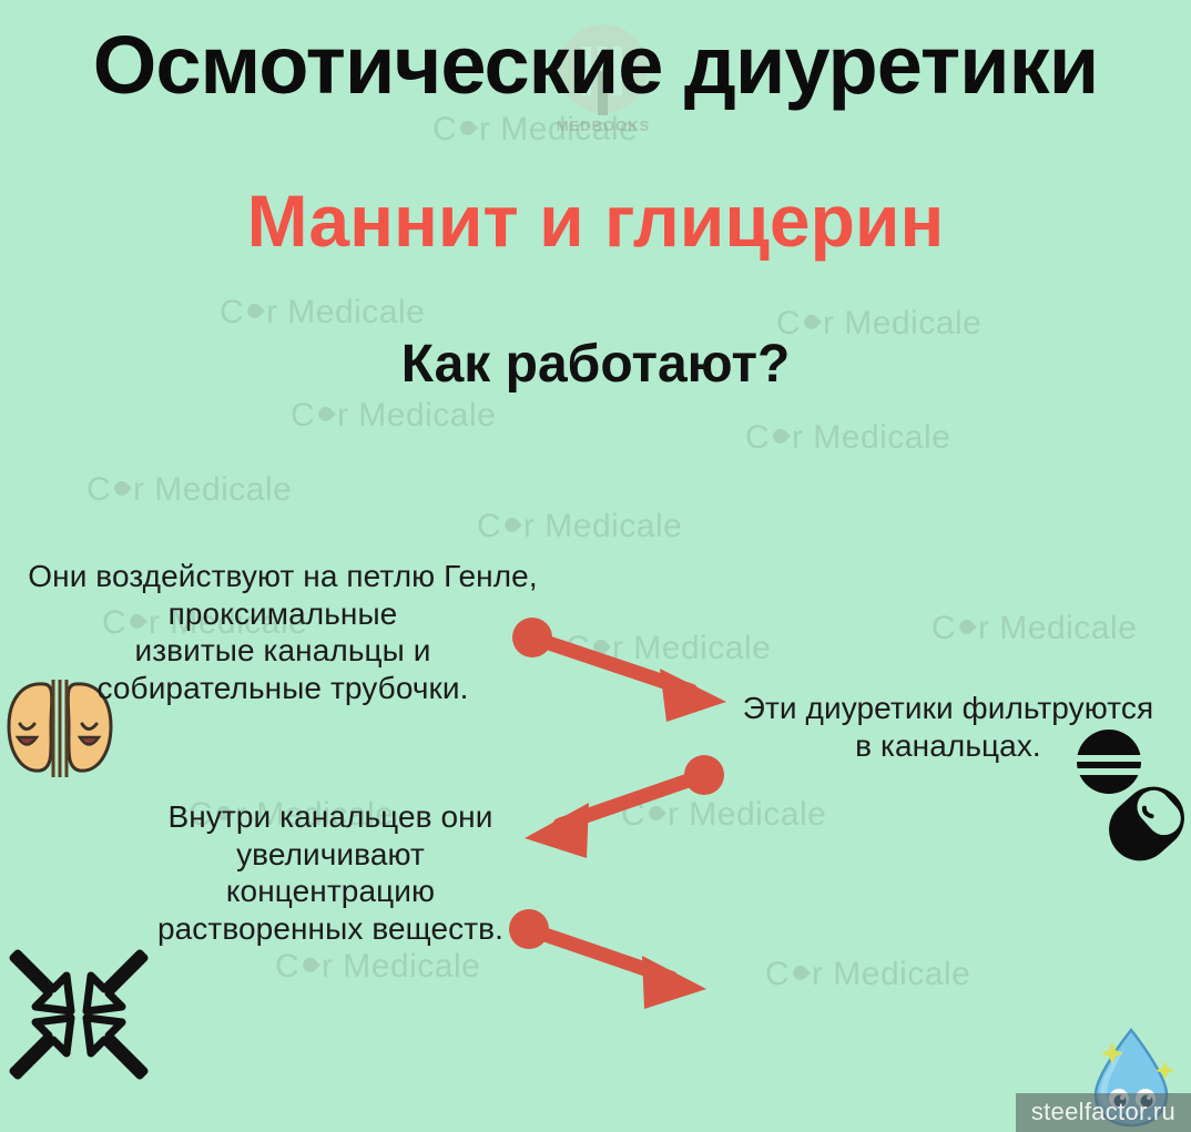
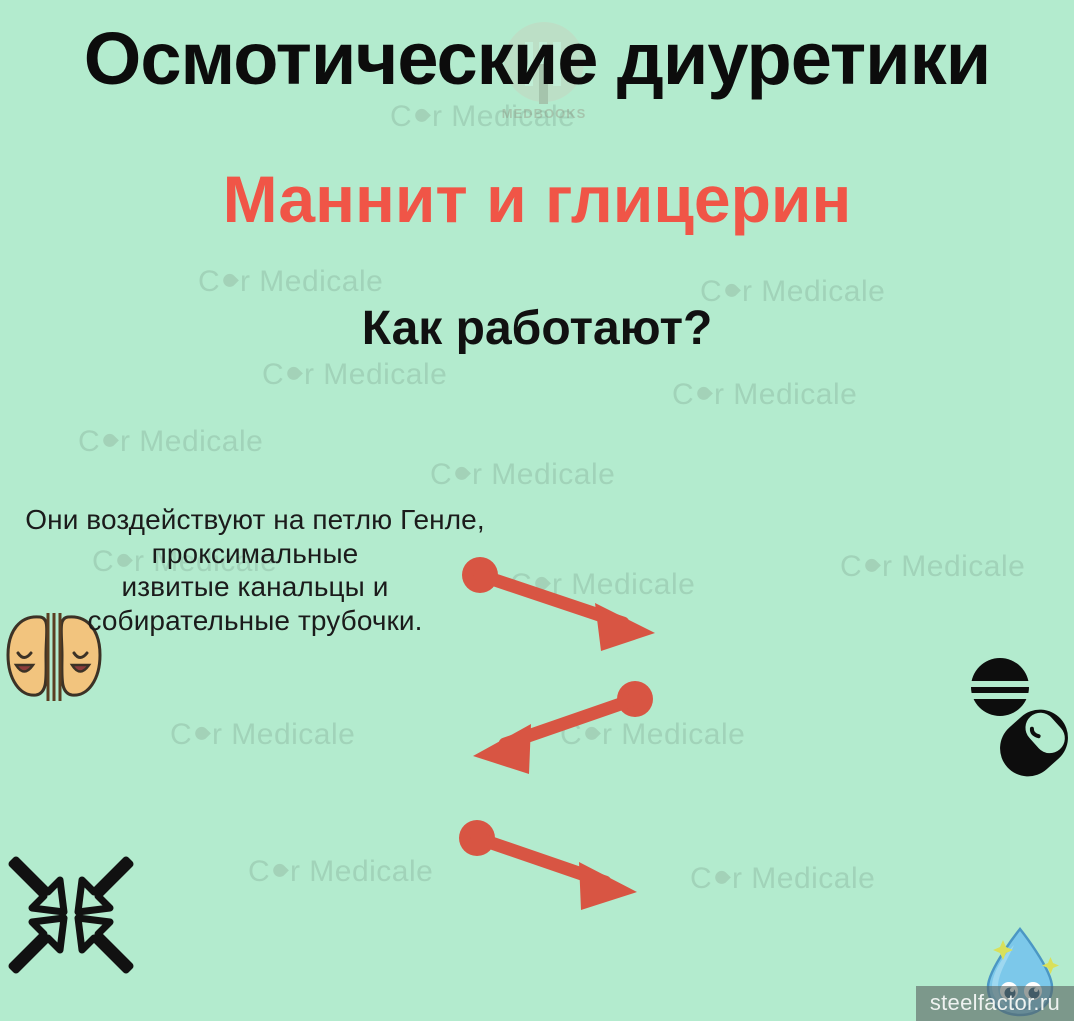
  MEDBOOKS
  C r Medicale
  C r Medicale
  C r Medicale
  C r Medicale
  C r Medicale
  C r Medicale
  C r Medicale
  C r Medicale
  r Medicale
  C r Medicale
  C r Medicale
  C r Medicale
  C r Medicale
  C r Medicale
  Осмотические диуретики
  Маннит и глицерин
  Как работают?
  Они воздействуют на петлю Генле,
  проксимальные
  извитые канальцы и
  собирательные трубочки.
- Эти диуретики фильтруются
- в канальцах.
- Внутри канальцев они
- увеличивают
- концентрацию
- растворенных веществ.
  steelfactor.ru
